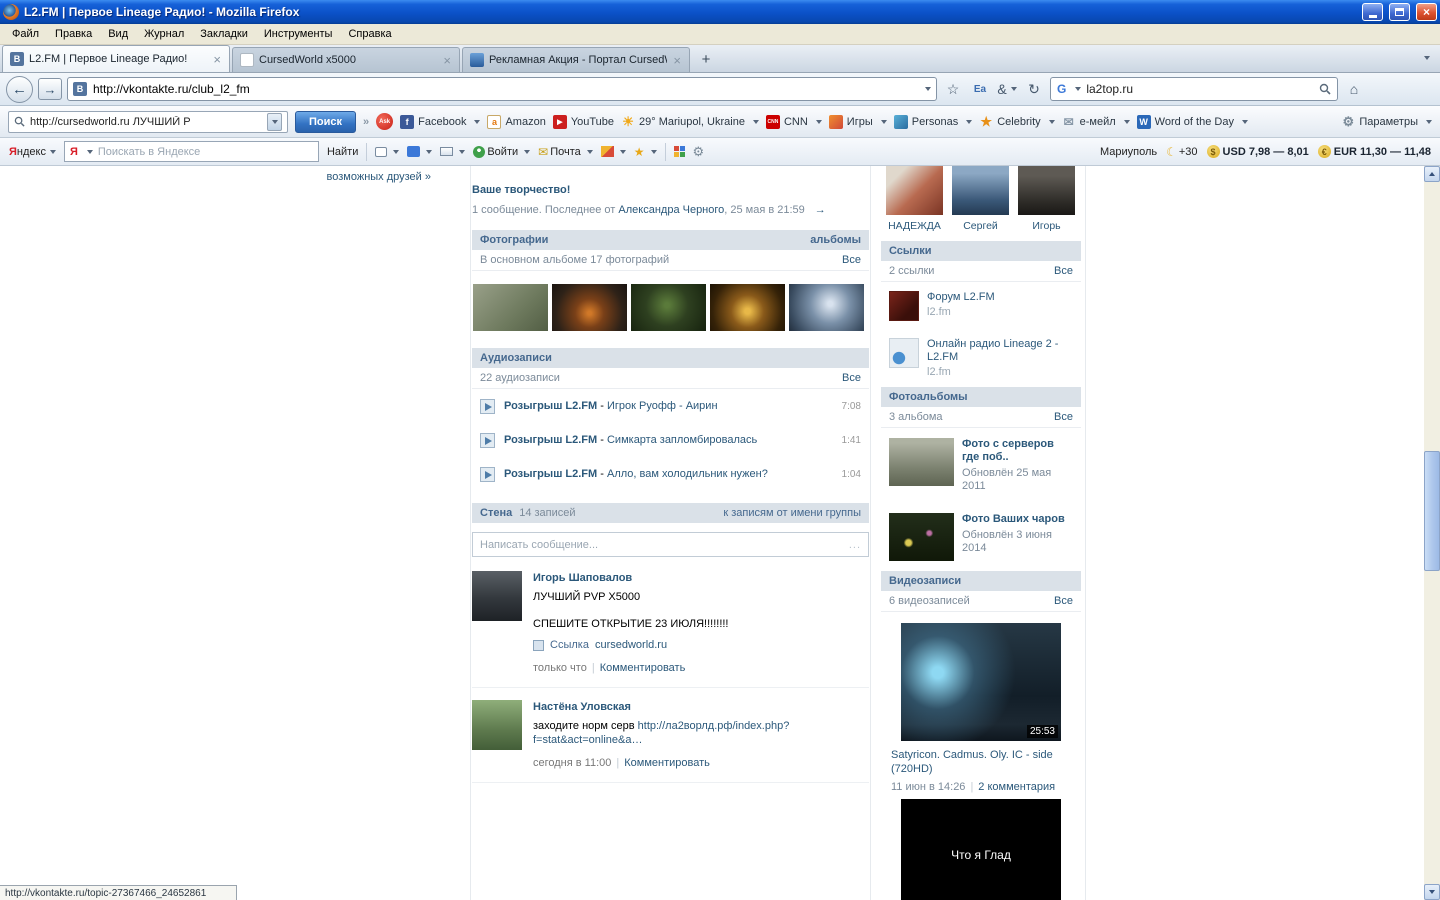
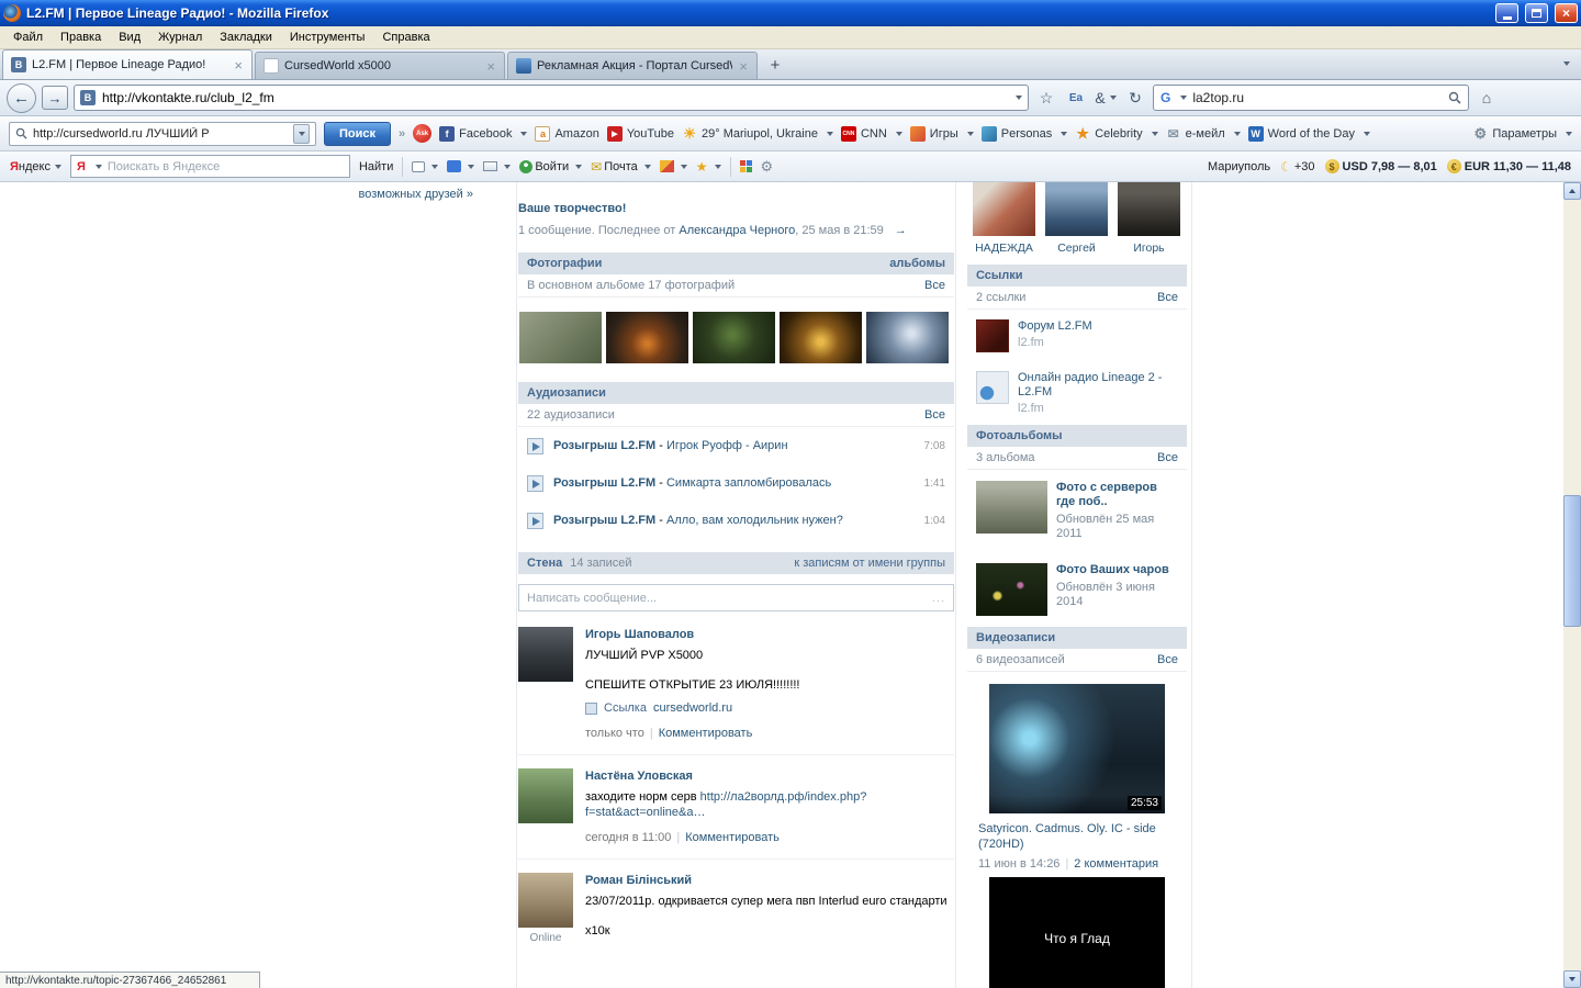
  L2.FM | Первое Lineage Радио! - Mozilla Firefox
  ×
  Файл
  Правка
  Вид
  Журнал
  Закладки
  Инструменты
  Справка
  B
  L2.FM | Первое Lineage Радио!
  ×
  CursedWorld x5000
  ×
  Рекламная Акция - Портал Cursed
  ×
  +
  ←
  →
  B
  http://vkontakte.ru/club_l2_fm
  ☆
  Ea
  &
  ↻
  G
  la2top.ru
  ⌂
  http://cursedworld.ru ЛУЧШИЙ Р
  Поиск
  »
  f
  Facebook
  a
  Amazon
  YouTube
  ☀
  29° Mariupol, Ukraine
  CNN
  Игры
  Personas
  ★
  Celebrity
  ✉
  e-мейл
  W
  Word of the Day
  ⚙
  Параметры
  Я
  ндекс
  Я
  Поискать в Яндексе
  Найти
  Войти
  ✉
  Почта
  ★
  ⚙
  Мариуполь
  ☾
  +30
  $
  USD 7,98 — 8,01
  €
  EUR 11,30 — 11,48
  возможных друзей »
  Ваше творчество!
  1 сообщение. Последнее от Александра Черного, 25 мая в 21:59 →
  Фотографии
  альбомы
  В основном альбоме 17 фотографий
  Все
  Аудиозаписи
  22 аудиозаписи
  Все
  Розыгрыш L2.FM - Игрок Руофф - Аирин
  7:08
  Розыгрыш L2.FM - Симкарта запломбировалась
  1:41
  Розыгрыш L2.FM - Алло, вам холодильник нужен?
  1:04
  Стена
  14 записей
  к записям от имени группы
  Написать сообщение...
  ...
  Игорь Шаповалов
  ЛУЧШИЙ PVP X5000
  СПЕШИТЕ ОТКРЫТИЕ 23 ИЮЛЯ!!!!!!!!
  Ссылка
  cursedworld.ru
  только что | Комментировать
  Настёна Уловская
  заходите норм серв http://ла2ворлд.рф/index.php?f=stat&act=online&a…
  сегодня в 11:00 | Комментировать
+ Online
+ Роман Білінський
+ 23/07/2011р. одкривается супер мега пвп Interlud euro стандарти
+ х10к
  НАДЕЖДА
  Сергей
  Игорь
  Ссылки
  2 ссылки
  Все
  Форум L2.FM
  l2.fm
  Онлайн радио Lineage 2 - L2.FM
  l2.fm
  Фотоальбомы
  3 альбома
  Все
  Фото с серверов где поб..
  Обновлён 25 мая 2011
  Фото Ваших чаров
  Обновлён 3 июня 2014
  Видеозаписи
  6 видеозаписей
  Все
  25:53
  Satyricon. Cadmus. Oly. IC - side (720HD)
  11 июн в 14:26 | 2 комментария
  Что я Глад
  http://vkontakte.ru/topic-27367466_24652861
